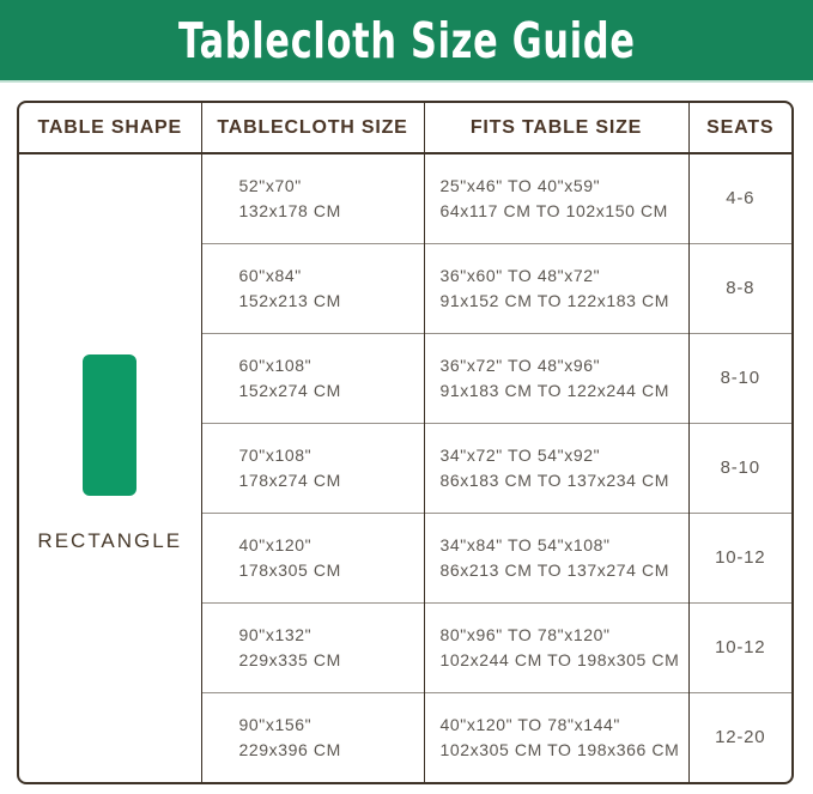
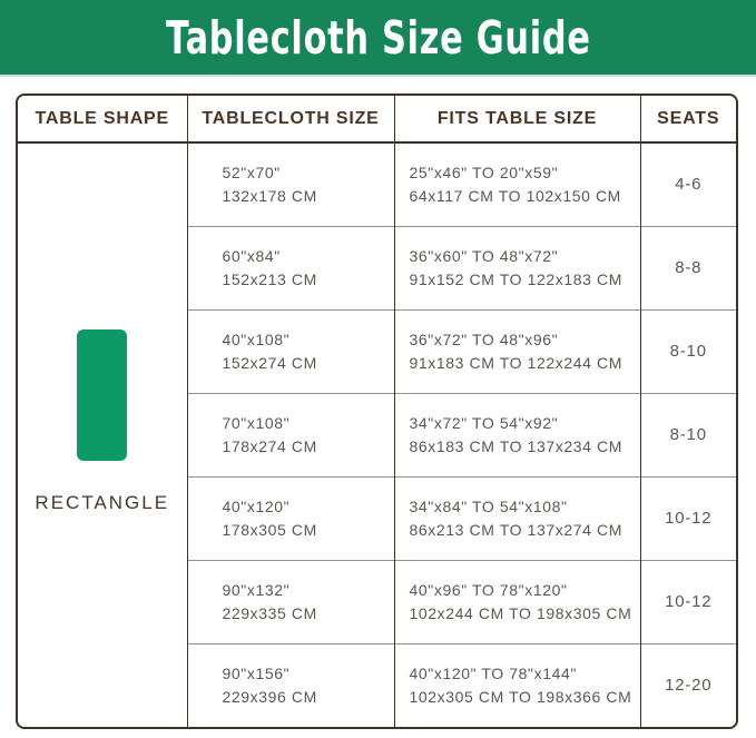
  Tablecloth Size Guide
  TABLE SHAPE	TABLECLOTH SIZE	FITS TABLE SIZE	SEATS
- RECTANGLE	52"x70" 132x178 CM	25"x46" TO 40"x59" 64x117 CM TO 102x150 CM	4-6
+ RECTANGLE	52"x70" 132x178 CM	25"x46" TO 20"x59" 64x117 CM TO 102x150 CM	4-6
  60"x84" 152x213 CM	36"x60" TO 48"x72" 91x152 CM TO 122x183 CM	8-8
- 60"x108" 152x274 CM	36"x72" TO 48"x96" 91x183 CM TO 122x244 CM	8-10
+ 40"x108" 152x274 CM	36"x72" TO 48"x96" 91x183 CM TO 122x244 CM	8-10
  70"x108" 178x274 CM	34"x72" TO 54"x92" 86x183 CM TO 137x234 CM	8-10
  40"x120" 178x305 CM	34"x84" TO 54"x108" 86x213 CM TO 137x274 CM	10-12
- 90"x132" 229x335 CM	80"x96" TO 78"x120" 102x244 CM TO 198x305 CM	10-12
+ 90"x132" 229x335 CM	40"x96" TO 78"x120" 102x244 CM TO 198x305 CM	10-12
  90"x156" 229x396 CM	40"x120" TO 78"x144" 102x305 CM TO 198x366 CM	12-20
